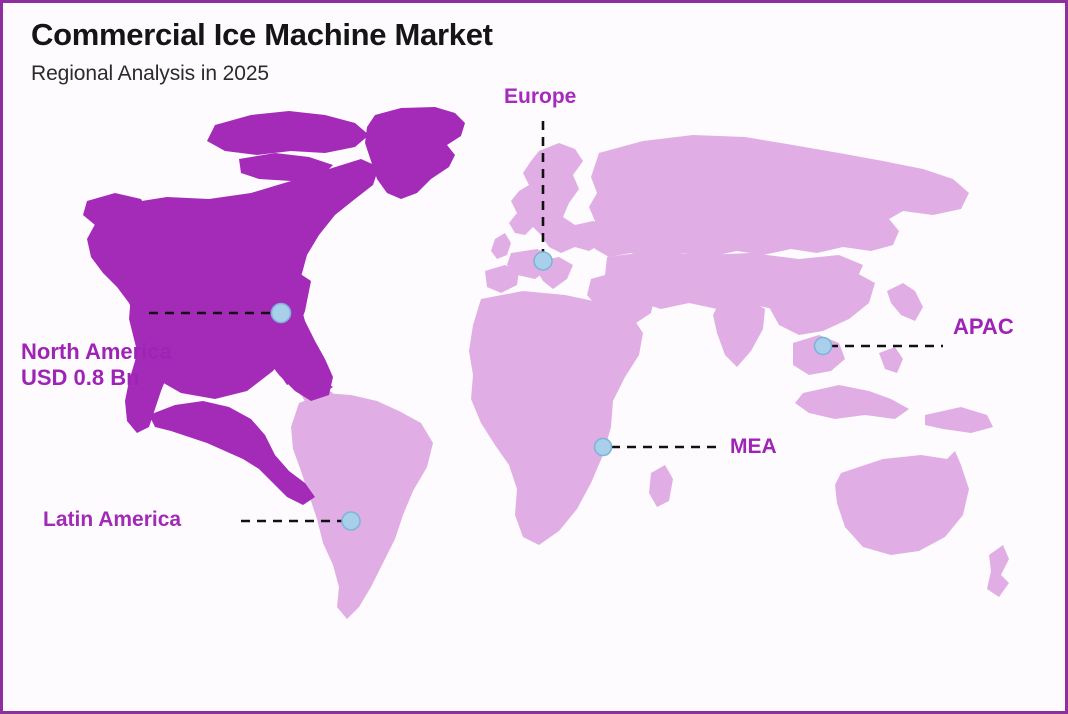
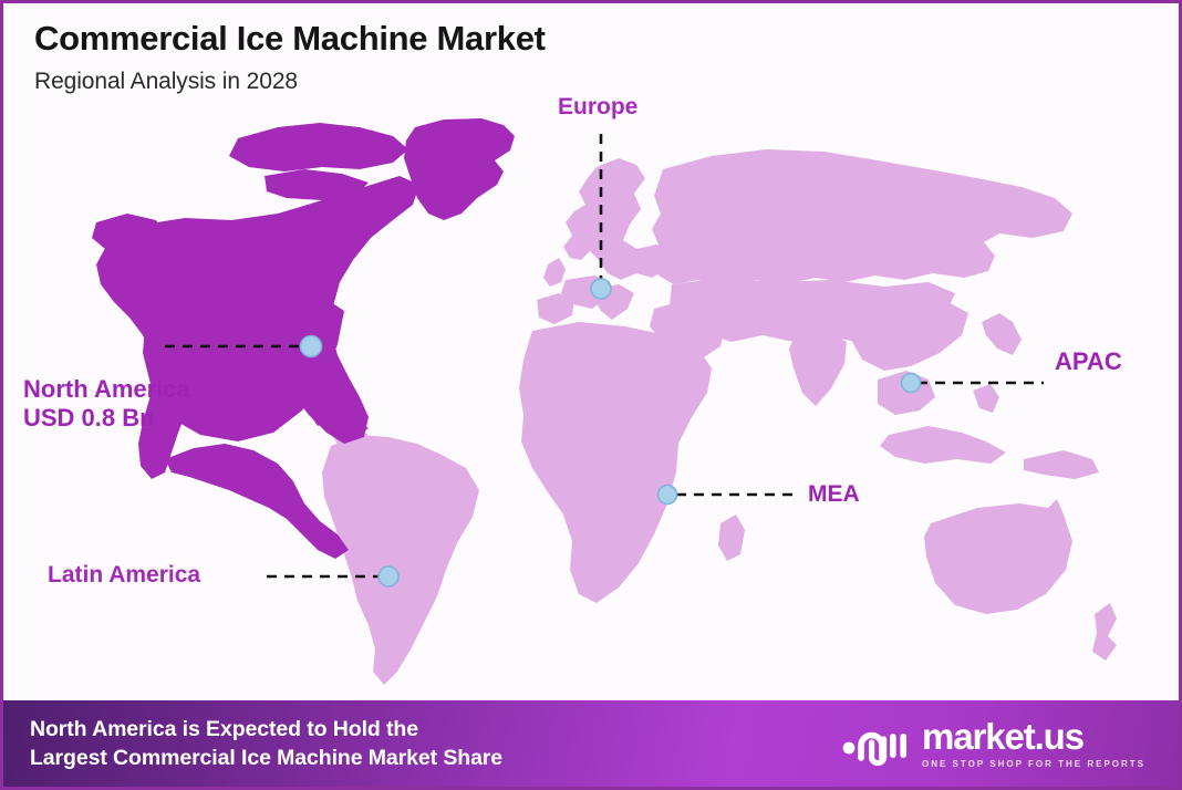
  Commercial Ice Machine Market
- Regional Analysis in 2025
+ Regional Analysis in 2028
  North America
  USD 0.8 Bn
  Latin America
  Europe
  MEA
  APAC
+ North America is Expected to Hold the
+ Largest Commercial Ice Machine Market Share
+ market.us
+ ONE STOP SHOP FOR THE REPORTS
